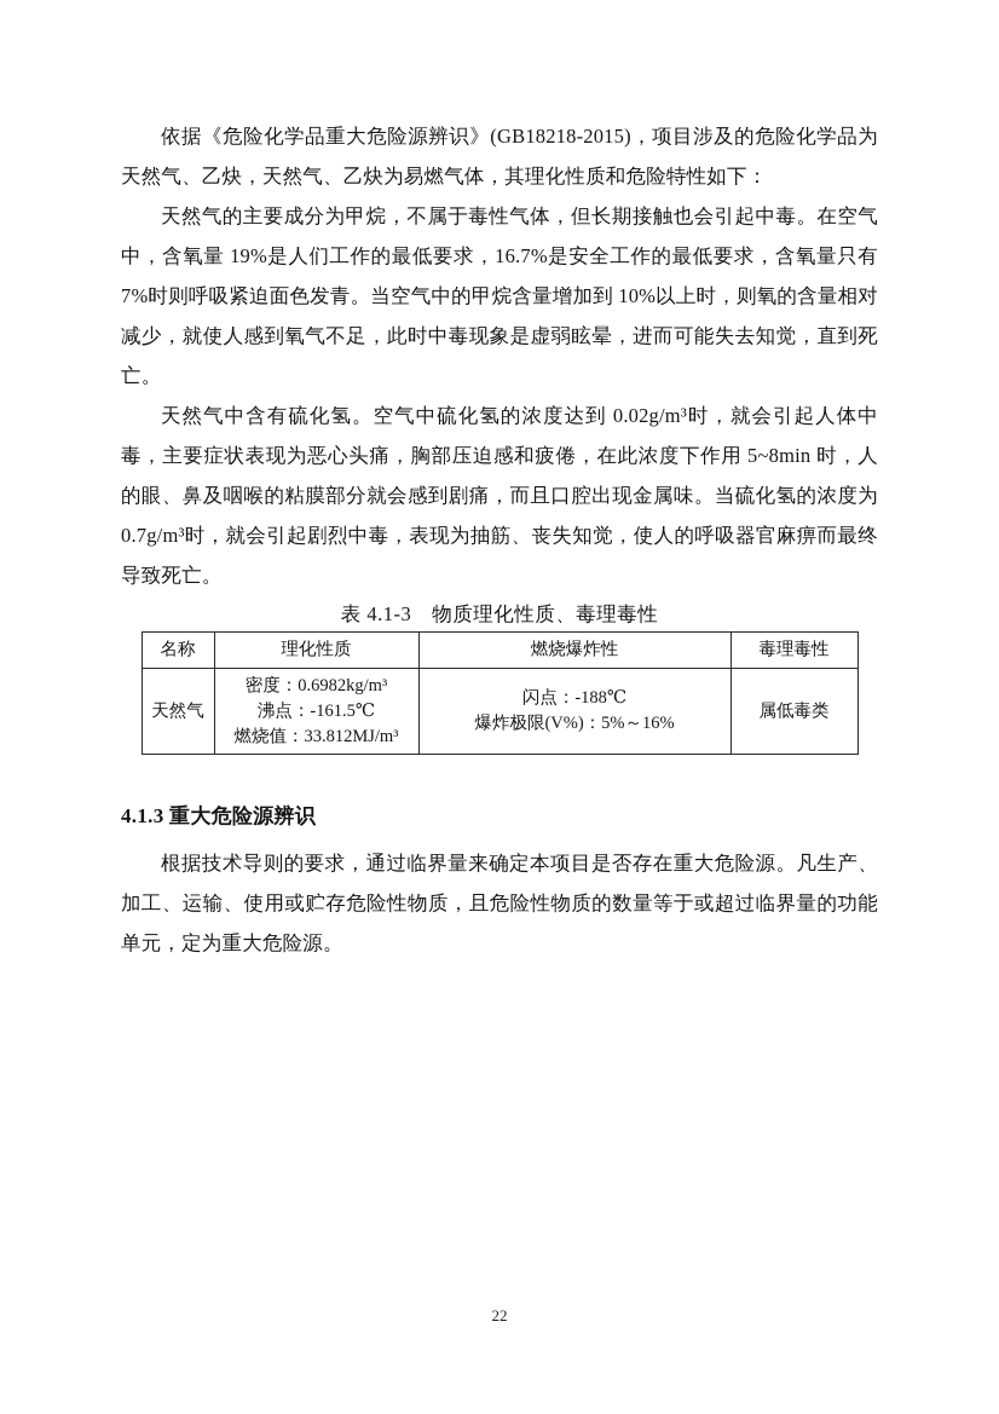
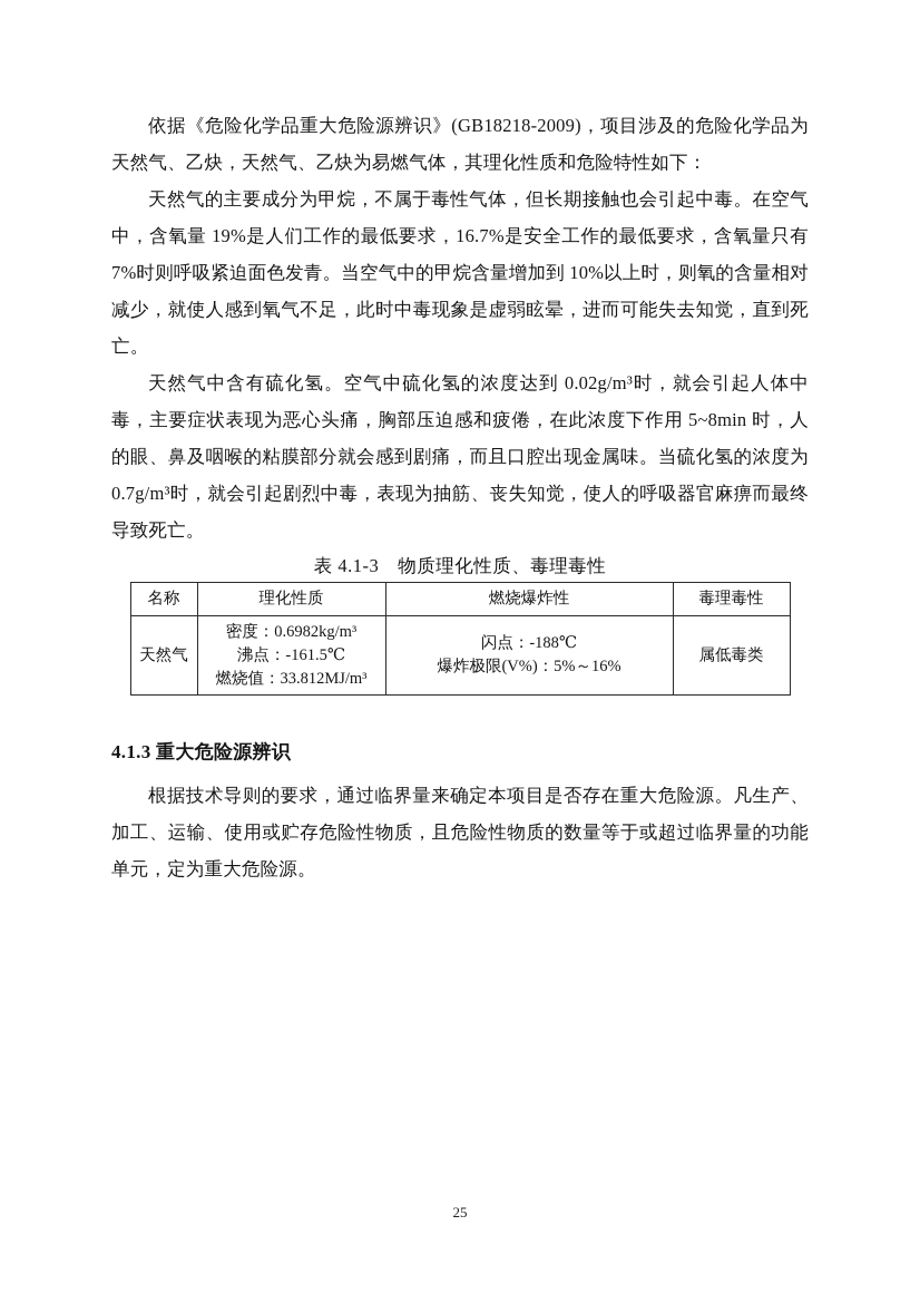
- 依据《危险化学品重大危险源辨识》(GB18218-2015)，项目涉及的危险化学品为天然气、乙炔，天然气、乙炔为易燃气体，其理化性质和危险特性如下：
+ 依据《危险化学品重大危险源辨识》(GB18218-2009)，项目涉及的危险化学品为天然气、乙炔，天然气、乙炔为易燃气体，其理化性质和危险特性如下：
  天然气的主要成分为甲烷，不属于毒性气体，但长期接触也会引起中毒。在空气中，含氧量 19%是人们工作的最低要求，16.7%是安全工作的最低要求，含氧量只有 7%时则呼吸紧迫面色发青。当空气中的甲烷含量增加到 10%以上时，则氧的含量相对减少，就使人感到氧气不足，此时中毒现象是虚弱眩晕，进而可能失去知觉，直到死亡。
  天然气中含有硫化氢。空气中硫化氢的浓度达到 0.02g/m³时，就会引起人体中毒，主要症状表现为恶心头痛，胸部压迫感和疲倦，在此浓度下作用 5~8min 时，人的眼、鼻及咽喉的粘膜部分就会感到剧痛，而且口腔出现金属味。当硫化氢的浓度为 0.7g/m³时，就会引起剧烈中毒，表现为抽筋、丧失知觉，使人的呼吸器官麻痹而最终导致死亡。
  表 4.1-3 物质理化性质、毒理毒性
  名称	理化性质	燃烧爆炸性	毒理毒性
  天然气	密度：0.6982kg/m³ 沸点：-161.5℃ 燃烧值：33.812MJ/m³	闪点：-188℃ 爆炸极限(V%)：5%～16%	属低毒类
  4.1.3 重大危险源辨识
  根据技术导则的要求，通过临界量来确定本项目是否存在重大危险源。凡生产、加工、运输、使用或贮存危险性物质，且危险性物质的数量等于或超过临界量的功能单元，定为重大危险源。
- 22
+ 25
